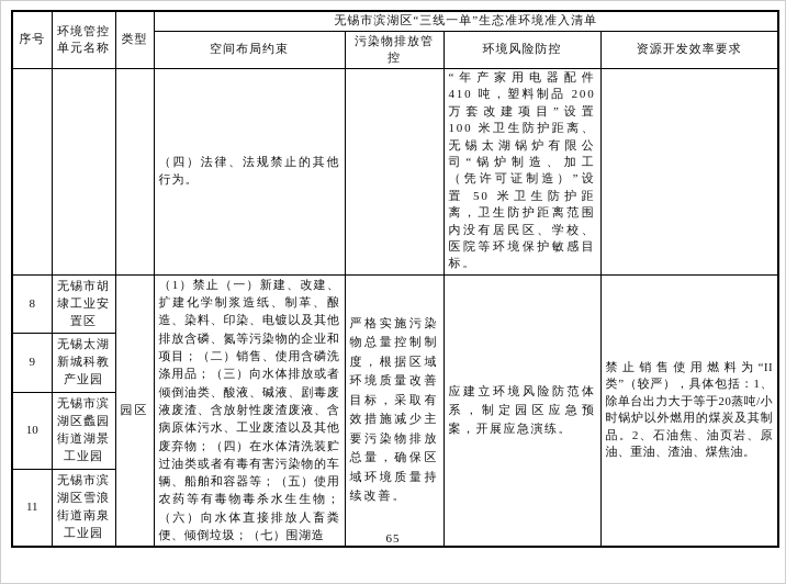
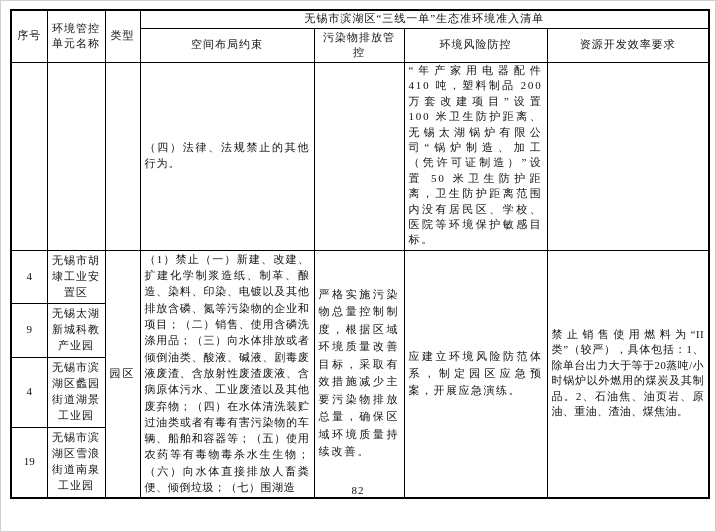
  序号	环境管控单元名称	类型	无锡市滨湖区“三线一单”生态准环境准入清单
  空间布局约束	污染物排放管控	环境风险防控	资源开发效率要求
  			（四）法律、法规禁止的其他行为。		“年产家用电器配件 410 吨，塑料制品 200 万套改建项目”设置 100 米卫生防护距离、无锡太湖锅炉有限公司“锅炉制造、加工（凭许可证制造）”设置 50 米卫生防护距离，卫生防护距离范围内没有居民区、学校、医院等环境保护敏感目标。
- 8	无锡市胡埭工业安置区	园区	（1）禁止（一）新建、改建、扩建化学制浆造纸、制革、酿造、染料、印染、电镀以及其他排放含磷、氮等污染物的企业和项目；（二）销售、使用含磷洗涤用品；（三）向水体排放或者倾倒油类、酸液、碱液、剧毒废液废渣、含放射性废渣废液、含病原体污水、工业废渣以及其他废弃物；（四）在水体清洗装贮过油类或者有毒有害污染物的车辆、船舶和容器等；（五）使用农药等有毒物毒杀水生生物；（六）向水体直接排放人畜粪便、倾倒垃圾；（七）围湖造	严格实施污染物总量控制制度，根据区域环境质量改善目标，采取有效措施减少主要污染物排放总量，确保区域环境质量持续改善。	应建立环境风险防范体系，制定园区应急预案，开展应急演练。	禁止销售使用燃料为“II类”（较严），具体包括：1、除单台出力大于等于20蒸吨/小时锅炉以外燃用的煤炭及其制品。2、石油焦、油页岩、原油、重油、渣油、煤焦油。
+ 4	无锡市胡埭工业安置区	园区	（1）禁止（一）新建、改建、扩建化学制浆造纸、制革、酿造、染料、印染、电镀以及其他排放含磷、氮等污染物的企业和项目；（二）销售、使用含磷洗涤用品；（三）向水体排放或者倾倒油类、酸液、碱液、剧毒废液废渣、含放射性废渣废液、含病原体污水、工业废渣以及其他废弃物；（四）在水体清洗装贮过油类或者有毒有害污染物的车辆、船舶和容器等；（五）使用农药等有毒物毒杀水生生物；（六）向水体直接排放人畜粪便、倾倒垃圾；（七）围湖造	严格实施污染物总量控制制度，根据区域环境质量改善目标，采取有效措施减少主要污染物排放总量，确保区域环境质量持续改善。	应建立环境风险防范体系，制定园区应急预案，开展应急演练。	禁止销售使用燃料为“II类”（较严），具体包括：1、除单台出力大于等于20蒸吨/小时锅炉以外燃用的煤炭及其制品。2、石油焦、油页岩、原油、重油、渣油、煤焦油。
  9	无锡太湖新城科教产业园
- 10	无锡市滨湖区蠡园街道湖景工业园
+ 4	无锡市滨湖区蠡园街道湖景工业园
- 11	无锡市滨湖区雪浪街道南泉工业园
+ 19	无锡市滨湖区雪浪街道南泉工业园
- 65
+ 82
